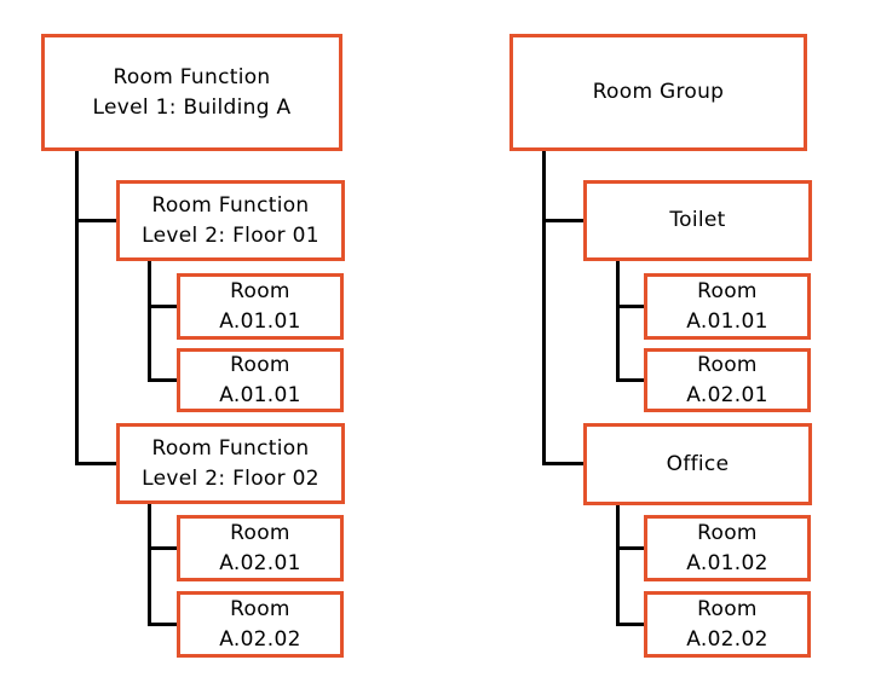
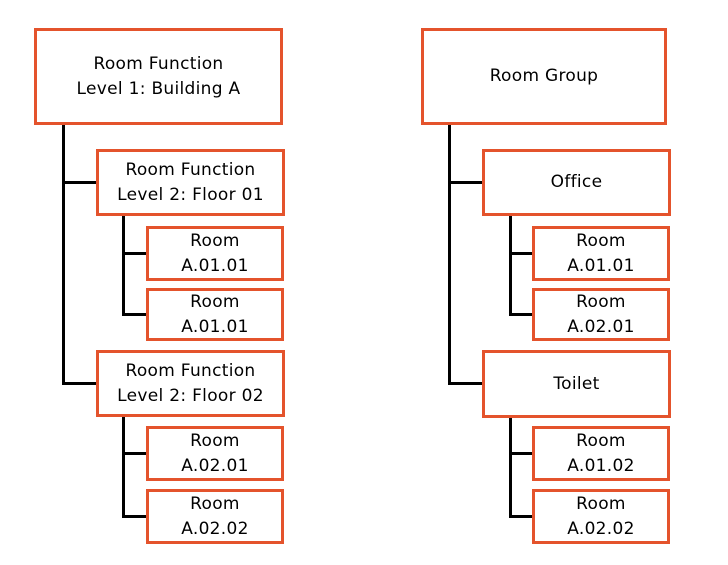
  Room Function
  Level 1: Building A
  Room Function
  Level 2: Floor 01
  Room
  A.01.01
  Room
  A.01.01
  Room Function
  Level 2: Floor 02
  Room
  A.02.01
  Room
  A.02.02
  Room Group
- Toilet
+ Office
  Room
  A.01.01
  Room
  A.02.01
- Office
+ Toilet
  Room
  A.01.02
  Room
  A.02.02
